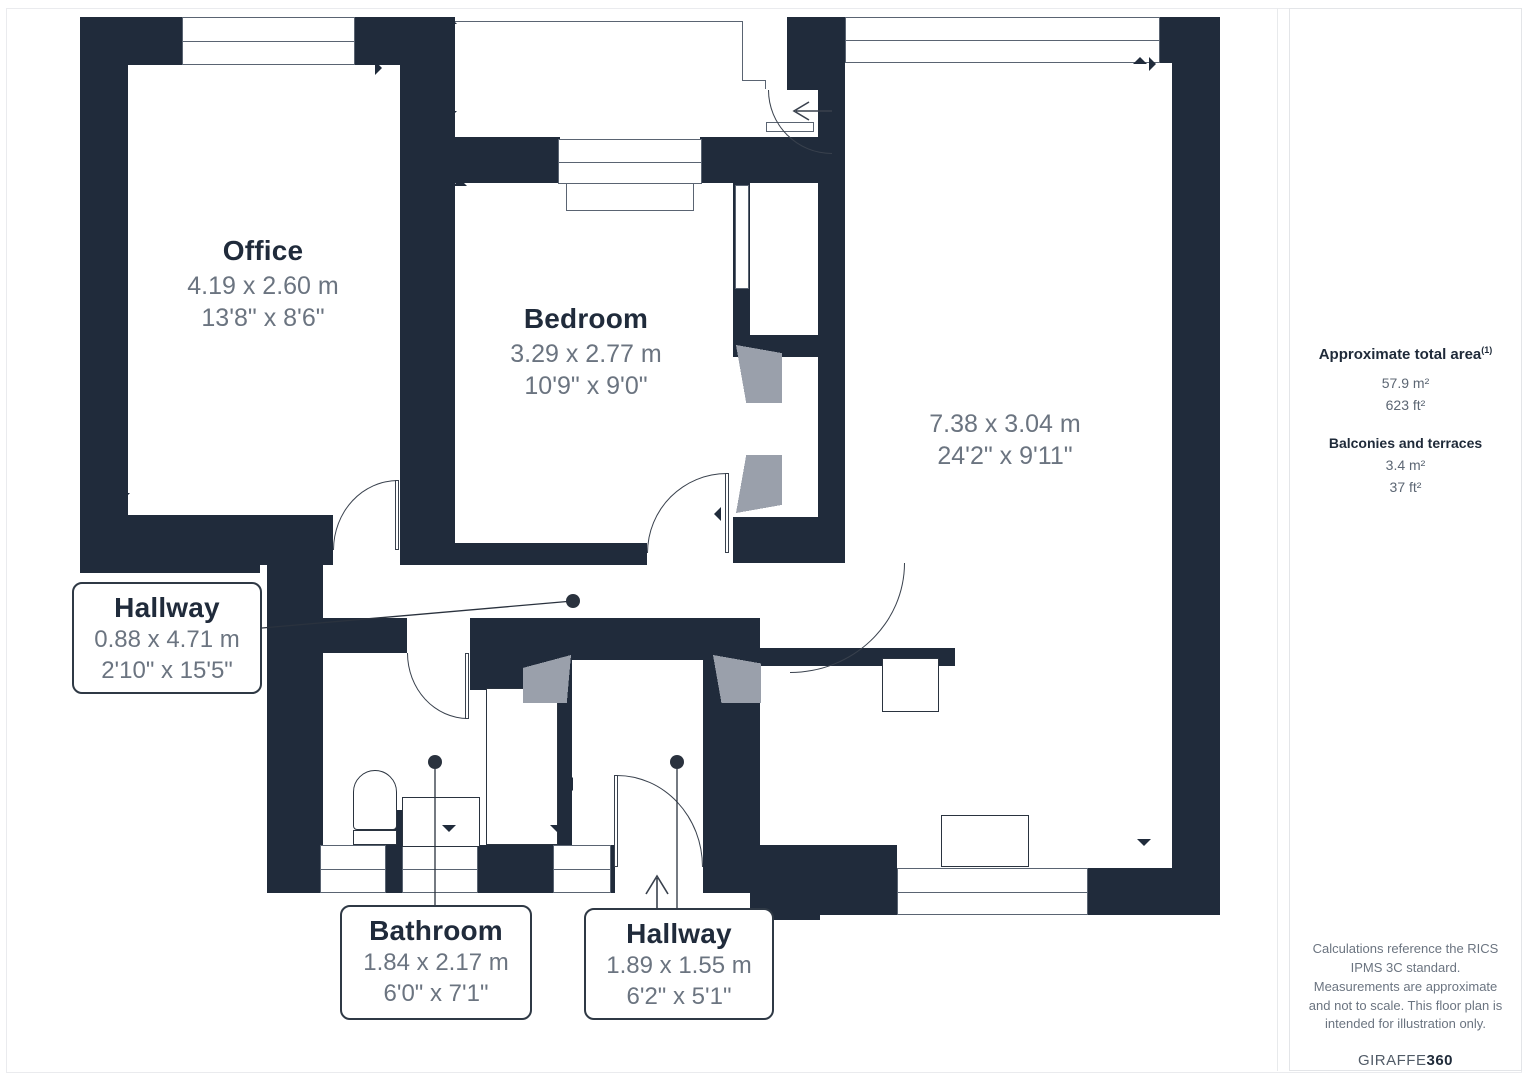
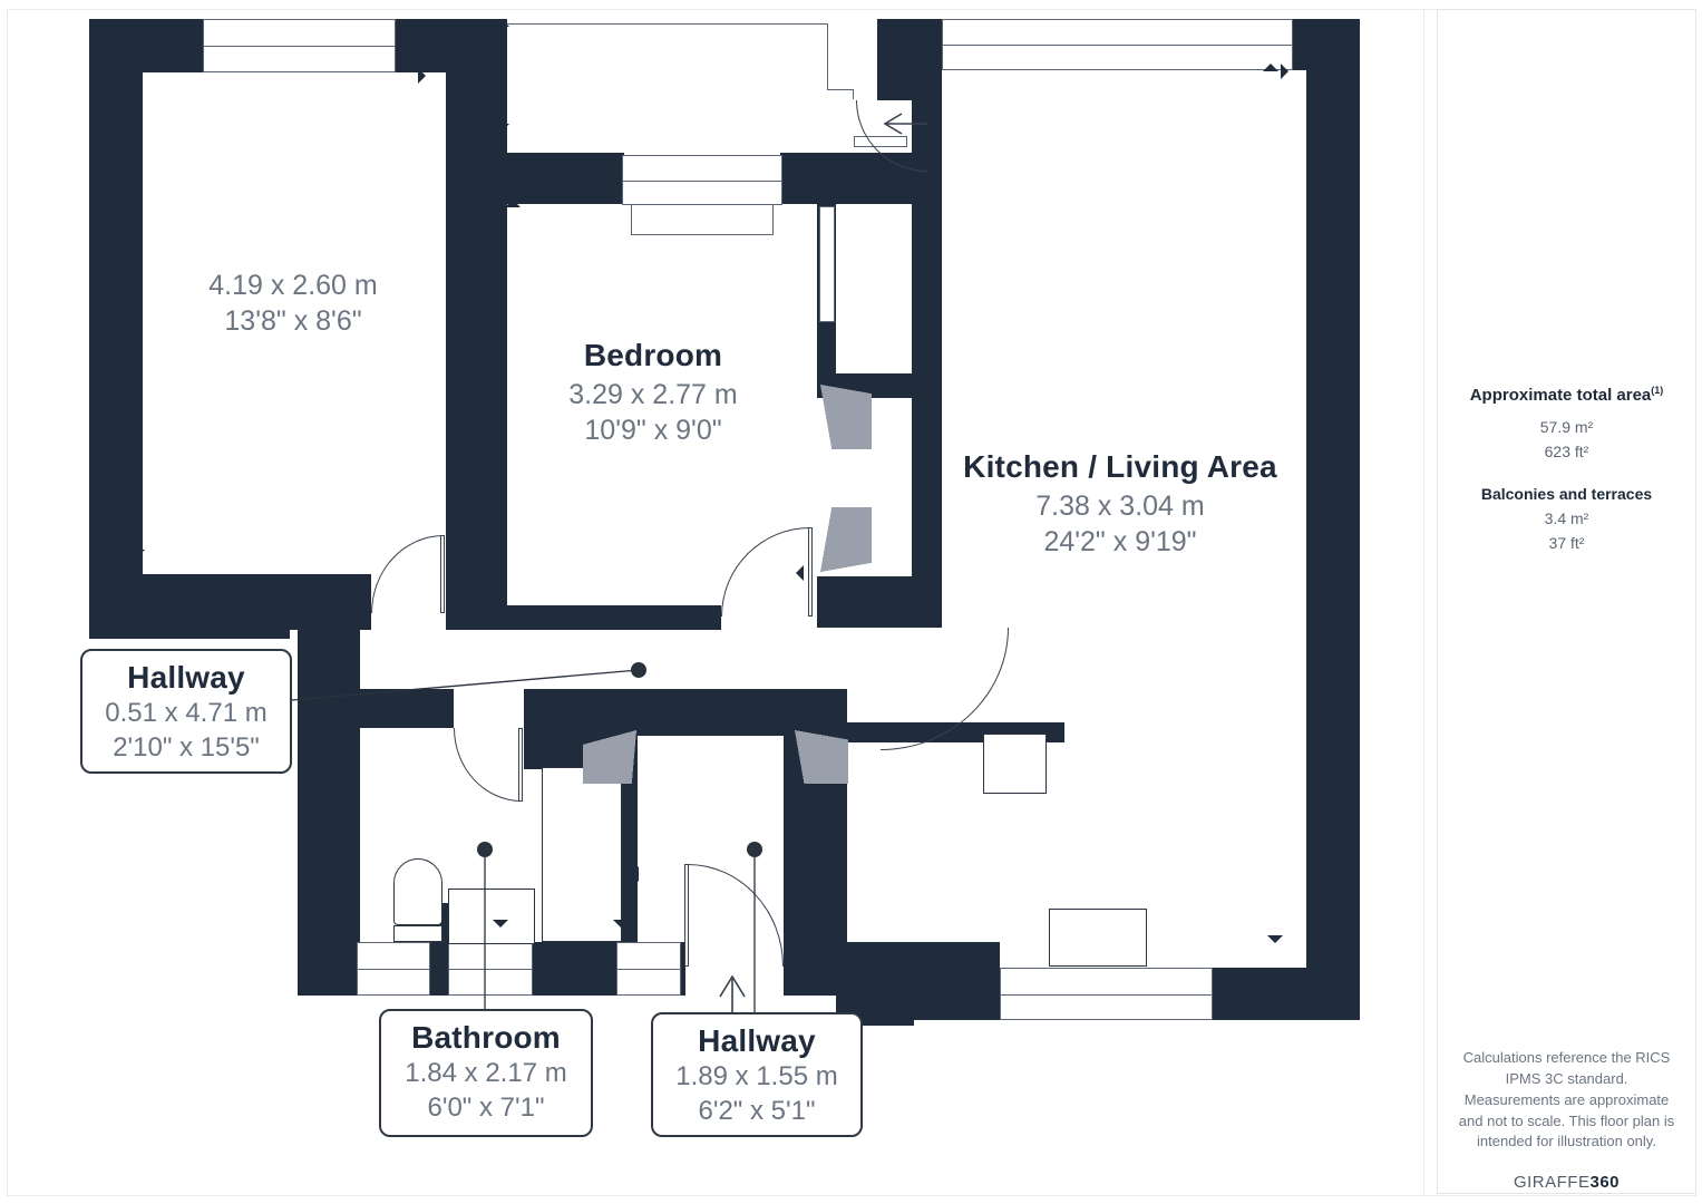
- Office
  4.19 x 2.60 m
  13'8" x 8'6"
  Bedroom
  3.29 x 2.77 m
  10'9" x 9'0"
+ Kitchen / Living Area
  7.38 x 3.04 m
- 24'2" x 9'11"
+ 24'2" x 9'19"
  Hallway
- 0.88 x 4.71 m
+ 0.51 x 4.71 m
  2'10" x 15'5"
  Bathroom
  1.84 x 2.17 m
  6'0" x 7'1"
  Hallway
  1.89 x 1.55 m
  6'2" x 5'1"
  Approximate total area(1)
  57.9 m²
  623 ft²
  Balconies and terraces
  3.4 m²
  37 ft²
  Calculations reference the RICS IPMS 3C standard. Measurements are approximate and not to scale. This floor plan is intended for illustration only.
  GIRAFFE360
